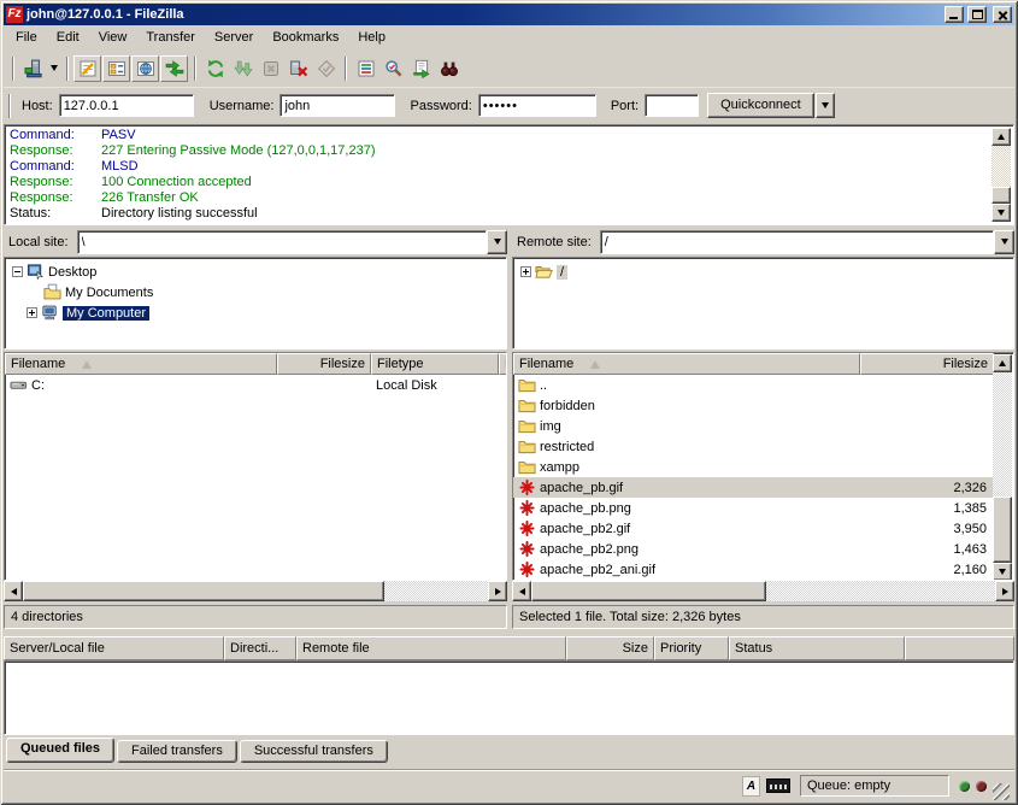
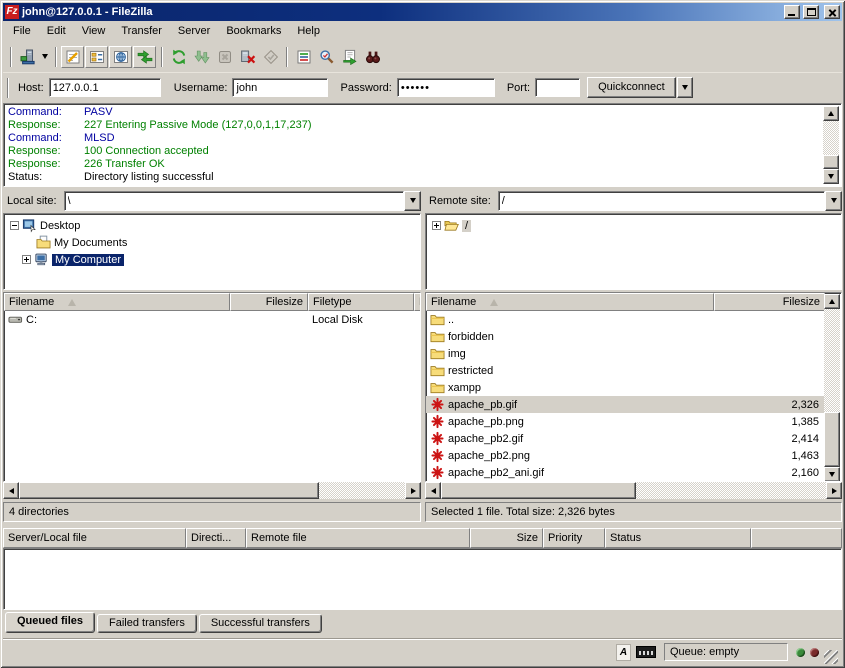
  Fz
  john@127.0.0.1 - FileZilla
  File
  Edit
  View
  Transfer
  Server
  Bookmarks
  Help
  Host:
  127.0.0.1
  Username:
  john
  Password:
  ••••••
  Port:
  Quickconnect
  Command: PASV
  Response: 227 Entering Passive Mode (127,0,0,1,17,237)
  Command: MLSD
  Response: 100 Connection accepted
  Response: 226 Transfer OK
  Status: Directory listing successful
  Local site:
  \
  Desktop
  My Documents
  My Computer
  Filename
  Filesize
  Filetype
  C:
  Local Disk
  4 directories
  Remote site:
  /
  /
  Filename
  Filesize
  ..
  forbidden
  img
  restricted
  xampp
  apache_pb.gif
  2,326
  apache_pb.png
  1,385
  apache_pb2.gif
- 3,950
+ 2,414
  apache_pb2.png
  1,463
  apache_pb2_ani.gif
  2,160
  Selected 1 file. Total size: 2,326 bytes
  Server/Local file
  Directi...
  Remote file
  Size
  Priority
  Status
  Queued files
  Failed transfers
  Successful transfers
  A
  Queue: empty
